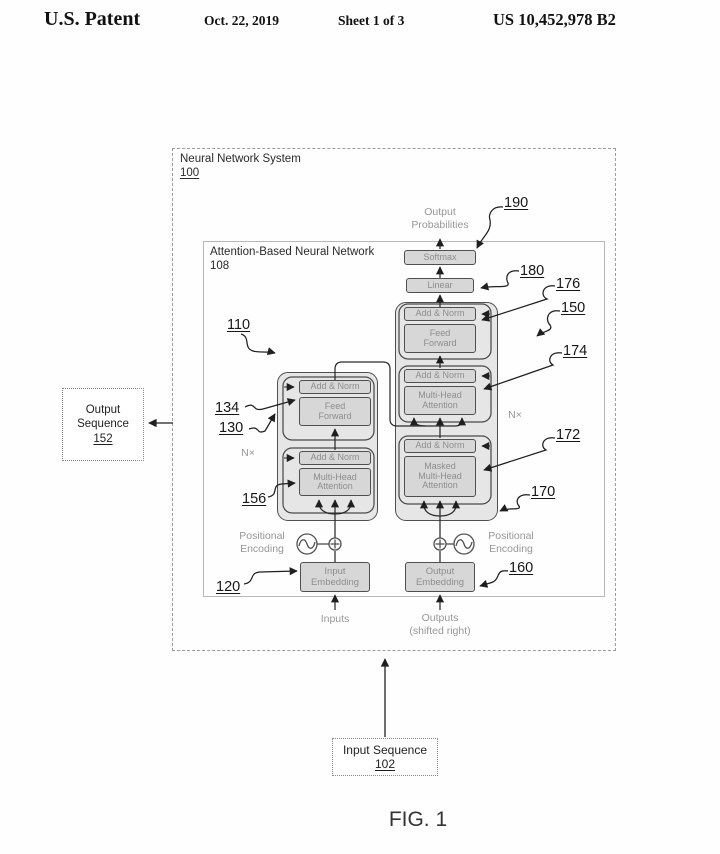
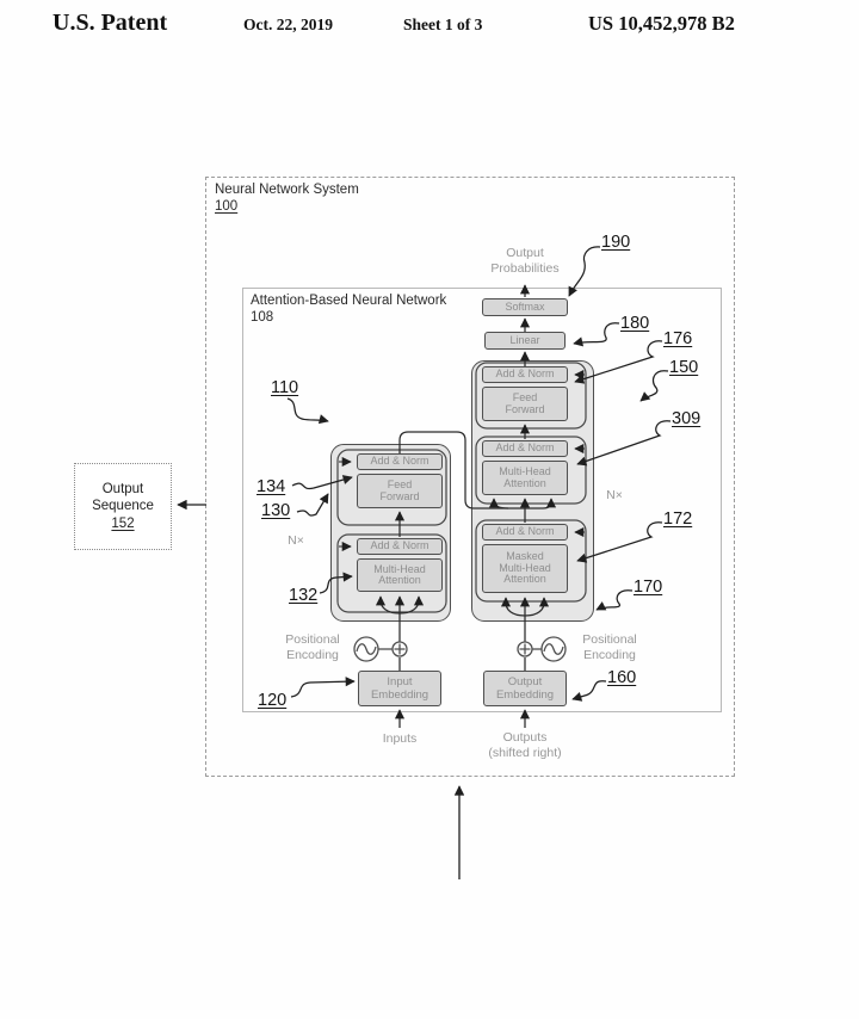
  U.S. Patent
  Oct. 22, 2019
  Sheet 1 of 3
  US 10,452,978 B2
  Neural Network System
  100
  Attention-Based Neural Network
  108
  Softmax
  Linear
  Add & Norm
  Feed
  Forward
  Add & Norm
  Multi-Head
  Attention
  Add & Norm
  Masked
  Multi-Head
  Attention
  Add & Norm
  Feed
  Forward
  Add & Norm
  Multi-Head
  Attention
  Input
  Embedding
  Output
  Embedding
  Output
  Probabilities
  Positional
  Encoding
  Positional
  Encoding
  Inputs
  Outputs
  (shifted right)
  N×
  N×
  190
  180
  176
  150
- 174
+ 309
  172
  170
  160
  110
  134
  130
- 156
+ 132
  120
  Output
  Sequence
  152
- Input Sequence
- 102
- FIG. 1
